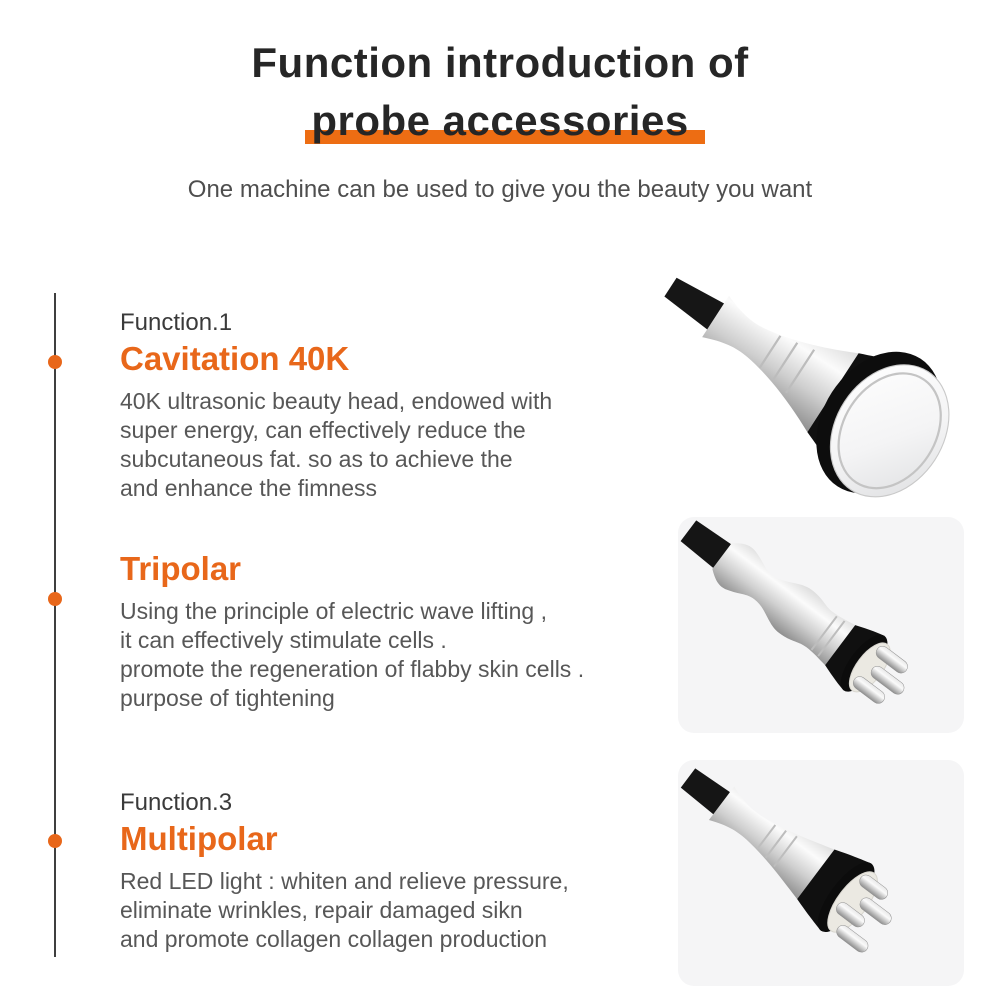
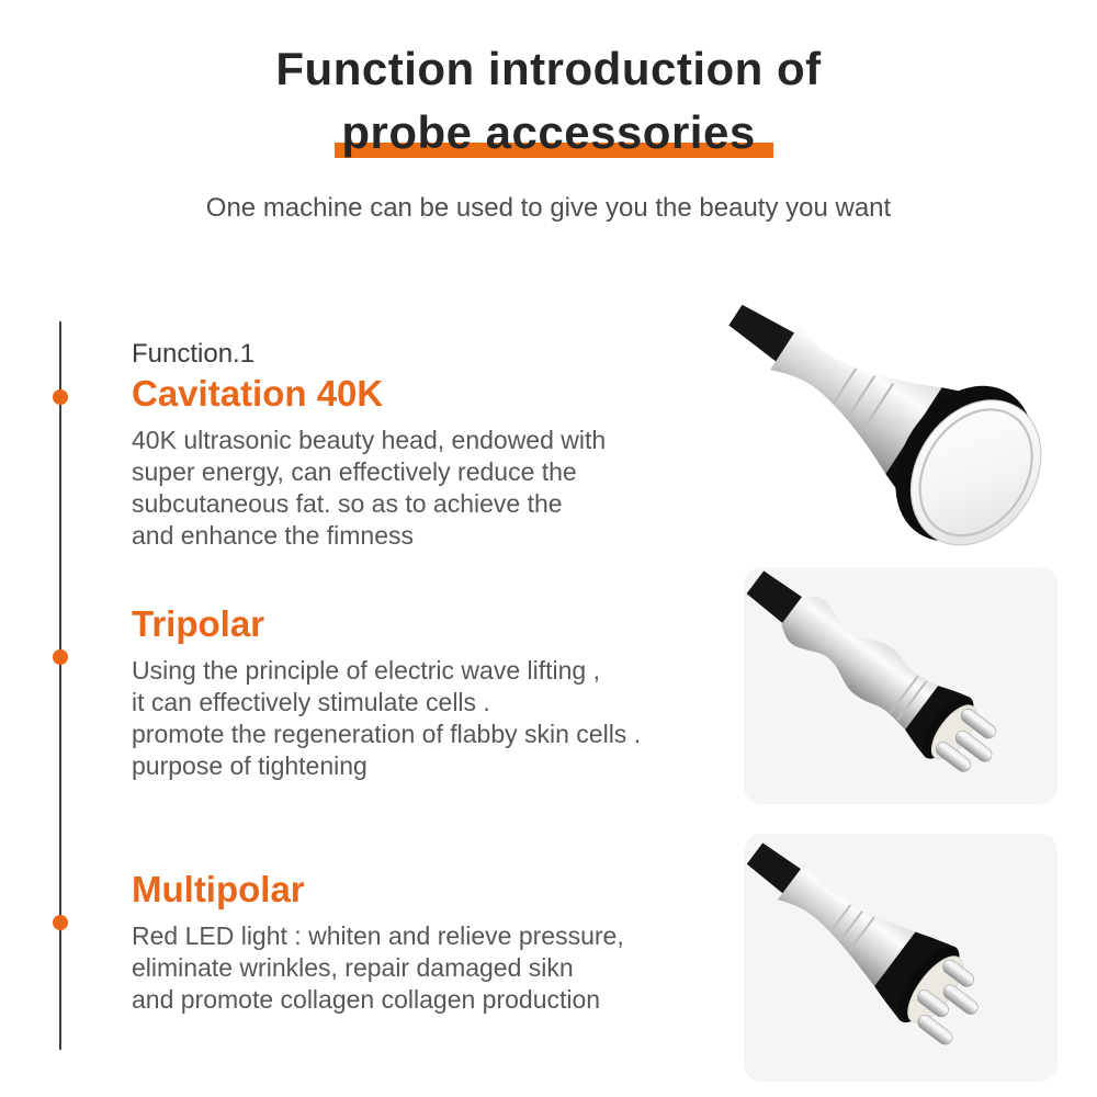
  Function introduction of
  probe accessories
  One machine can be used to give you the beauty you want
  Function.1
  Cavitation 40K
  40K ultrasonic beauty head, endowed with
  super energy, can effectively reduce the
  subcutaneous fat. so as to achieve the
  and enhance the fimness
  Tripolar
  Using the principle of electric wave lifting ,
  it can effectively stimulate cells .
  promote the regeneration of flabby skin cells .
  purpose of tightening
- Function.3
  Multipolar
  Red LED light : whiten and relieve pressure,
  eliminate wrinkles, repair damaged sikn
  and promote collagen collagen production
